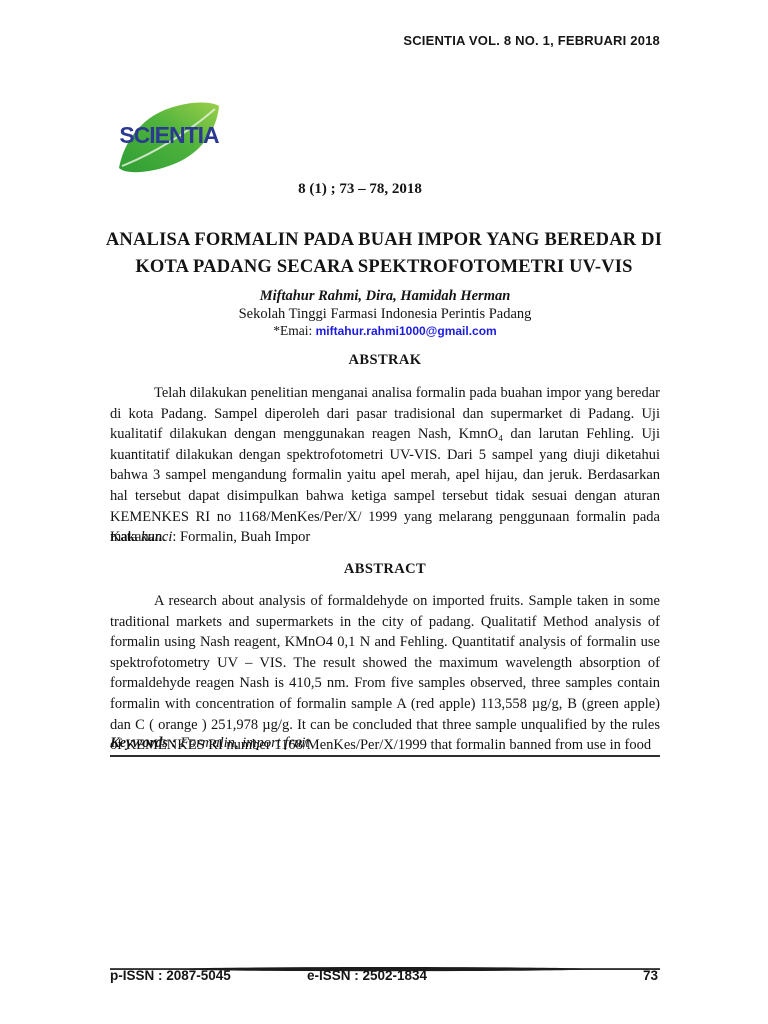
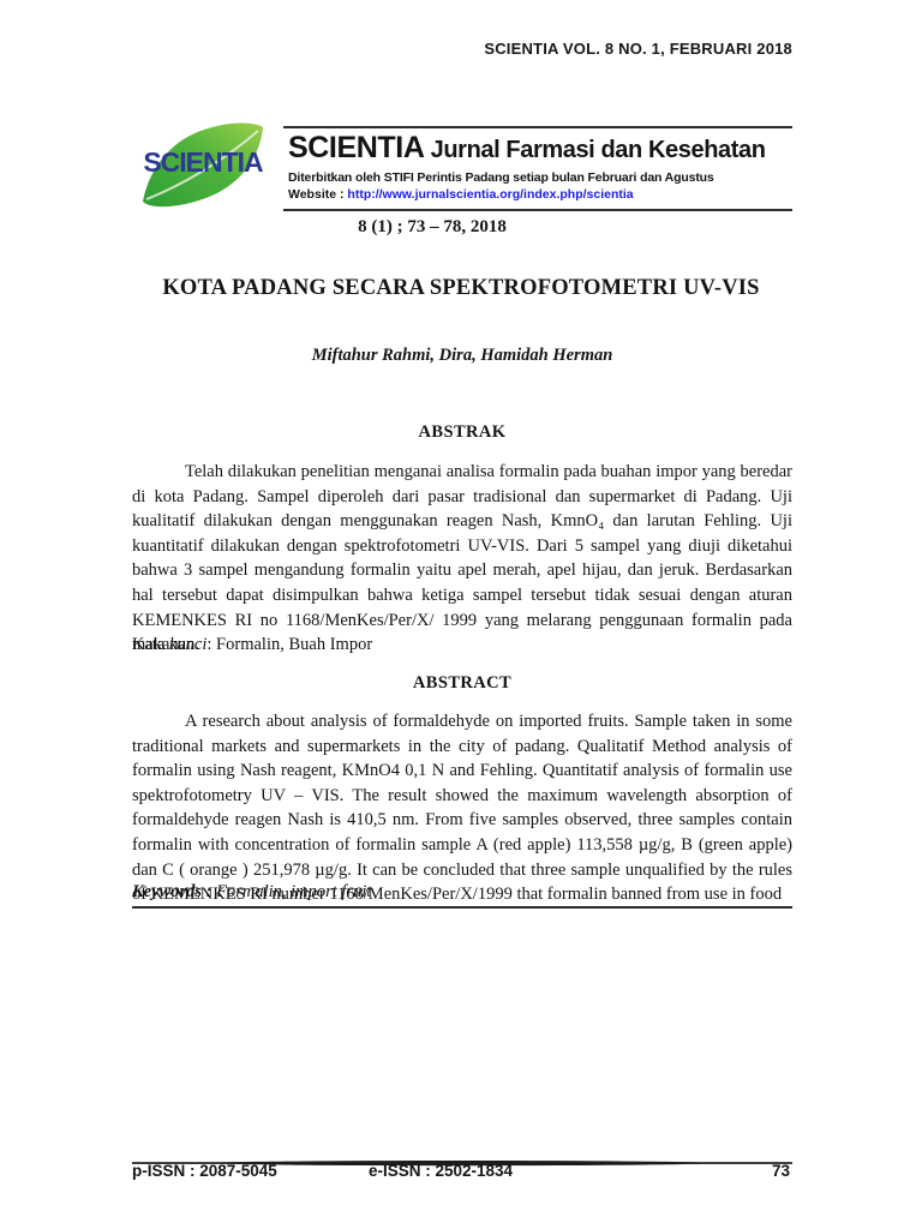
  SCIENTIA VOL. 8 NO. 1, FEBRUARI 2018
  SCIENTIA
+ SCIENTIA Jurnal Farmasi dan Kesehatan
+ Diterbitkan oleh STIFI Perintis Padang setiap bulan Februari dan Agustus
+ Website : http://www.jurnalscientia.org/index.php/scientia
  8 (1) ; 73 – 78, 2018
- ANALISA FORMALIN PADA BUAH IMPOR YANG BEREDAR DI
  KOTA PADANG SECARA SPEKTROFOTOMETRI UV-VIS
  Miftahur Rahmi, Dira, Hamidah Herman
- Sekolah Tinggi Farmasi Indonesia Perintis Padang
- *Emai: miftahur.rahmi1000@gmail.com
  ABSTRAK
  Telah dilakukan penelitian menganai analisa formalin pada buahan impor yang beredar di kota Padang. Sampel diperoleh dari pasar tradisional dan supermarket di Padang. Uji kualitatif dilakukan dengan menggunakan reagen Nash, KmnO₄ dan larutan Fehling. Uji kuantitatif dilakukan dengan spektrofotometri UV-VIS. Dari 5 sampel yang diuji diketahui bahwa 3 sampel mengandung formalin yaitu apel merah, apel hijau, dan jeruk. Berdasarkan hal tersebut dapat disimpulkan bahwa ketiga sampel tersebut tidak sesuai dengan aturan KEMENKES RI no 1168/MenKes/Per/X/ 1999 yang melarang penggunaan formalin pada makanan.
  Kata kunci: Formalin, Buah Impor
  ABSTRACT
  A research about analysis of formaldehyde on imported fruits. Sample taken in some traditional markets and supermarkets in the city of padang. Qualitatif Method analysis of formalin using Nash reagent, KMnO4 0,1 N and Fehling. Quantitatif analysis of formalin use spektrofotometry UV – VIS. The result showed the maximum wavelength absorption of formaldehyde reagen Nash is 410,5 nm. From five samples observed, three samples contain formalin with concentration of formalin sample A (red apple) 113,558 µg/g, B (green apple) dan C ( orange ) 251,978 µg/g. It can be concluded that three sample unqualified by the rules of KEMENKES RI number 1168/MenKes/Per/X/1999 that formalin banned from use in food
  Keywords : Formalin, import fruit
  p-ISSN : 2087-5045
  e-ISSN : 2502-1834
  73
